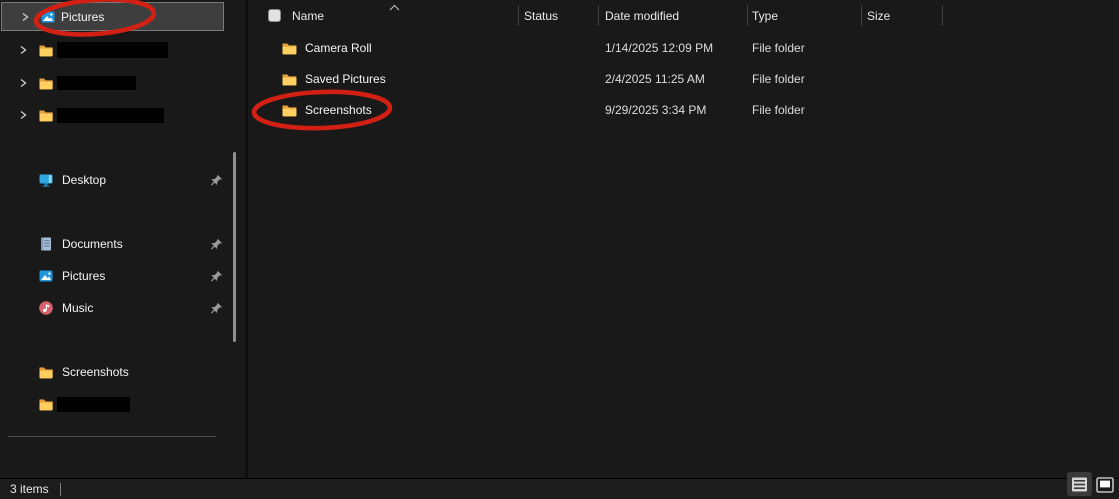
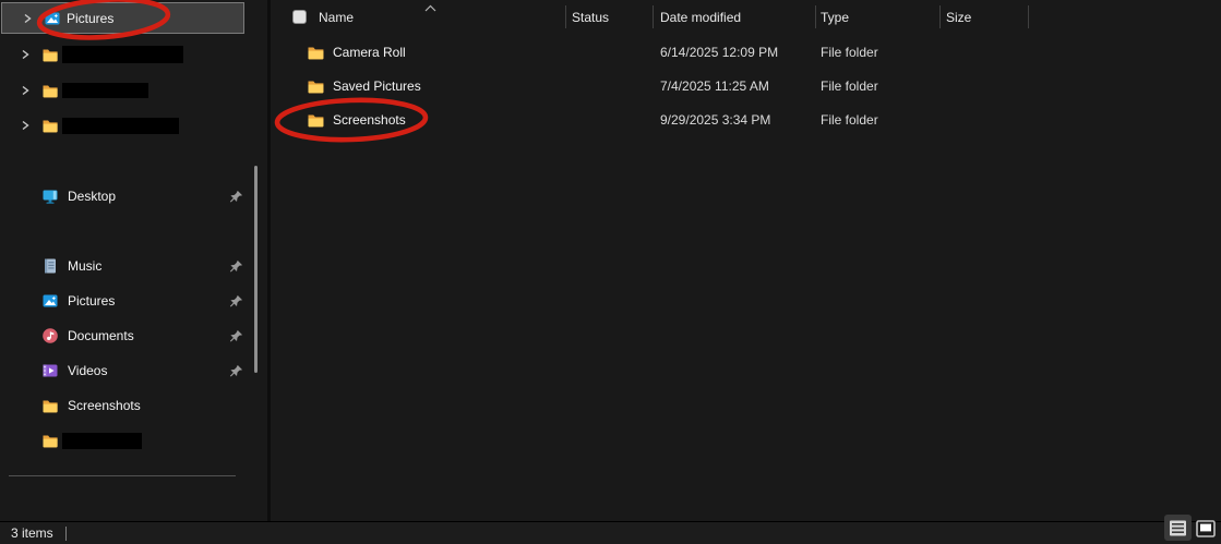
  Pictures
  Desktop
- Documents
+ Music
  Pictures
- Music
+ Documents
+ Videos
  Screenshots
  Name
  Status
  Date modified
  Type
  Size
  Camera Roll
- 1/14/2025 12:09 PM
+ 6/14/2025 12:09 PM
  File folder
  Saved Pictures
- 2/4/2025 11:25 AM
+ 7/4/2025 11:25 AM
  File folder
  Screenshots
  9/29/2025 3:34 PM
  File folder
  3 items
